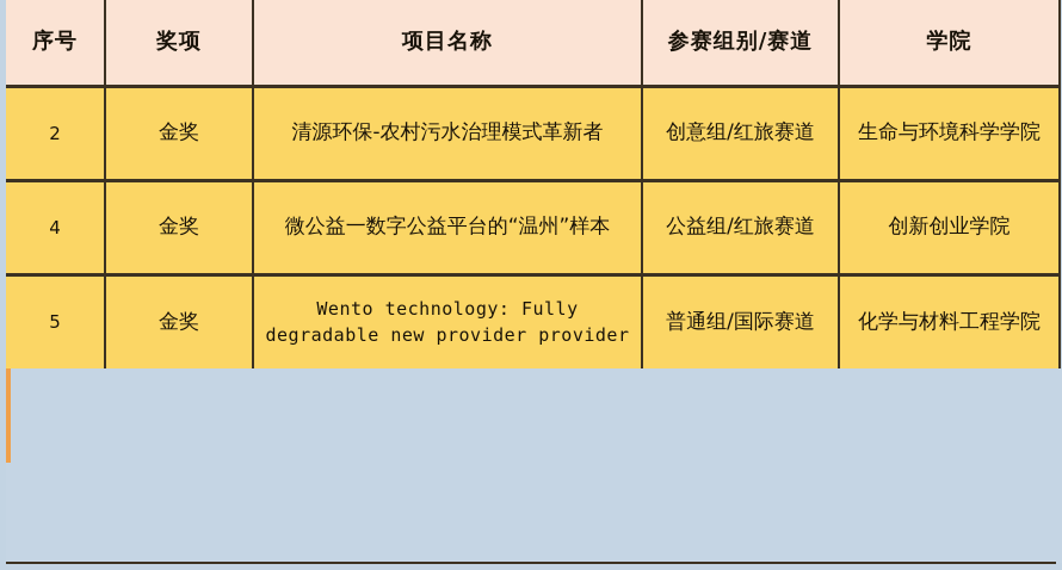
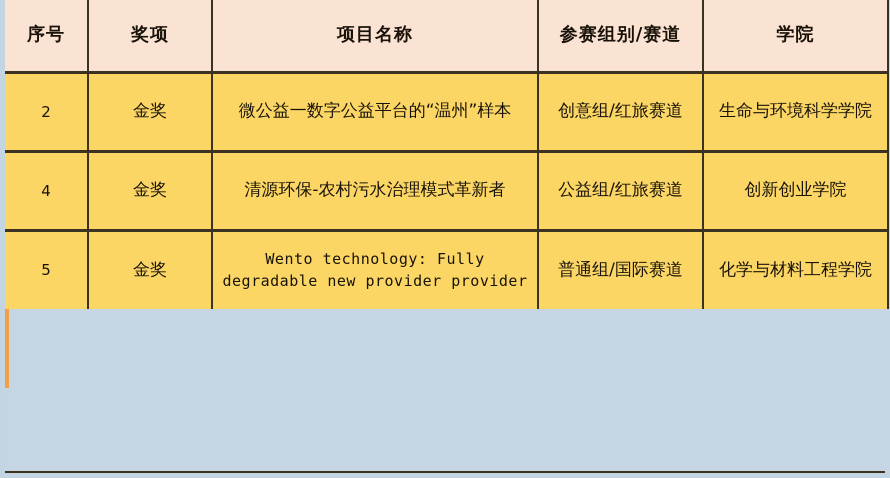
  序号	奖项	项目名称	参赛组别/赛道	学院
- 2	金奖	清源环保-农村污水治理模式革新者	创意组/红旅赛道	生命与环境科学学院
+ 2	金奖	微公益一数字公益平台的“温州”样本	创意组/红旅赛道	生命与环境科学学院
- 4	金奖	微公益一数字公益平台的“温州”样本	公益组/红旅赛道	创新创业学院
+ 4	金奖	清源环保-农村污水治理模式革新者	公益组/红旅赛道	创新创业学院
  5	金奖	Wento technology: Fully degradable new provider provider	普通组/国际赛道	化学与材料工程学院
